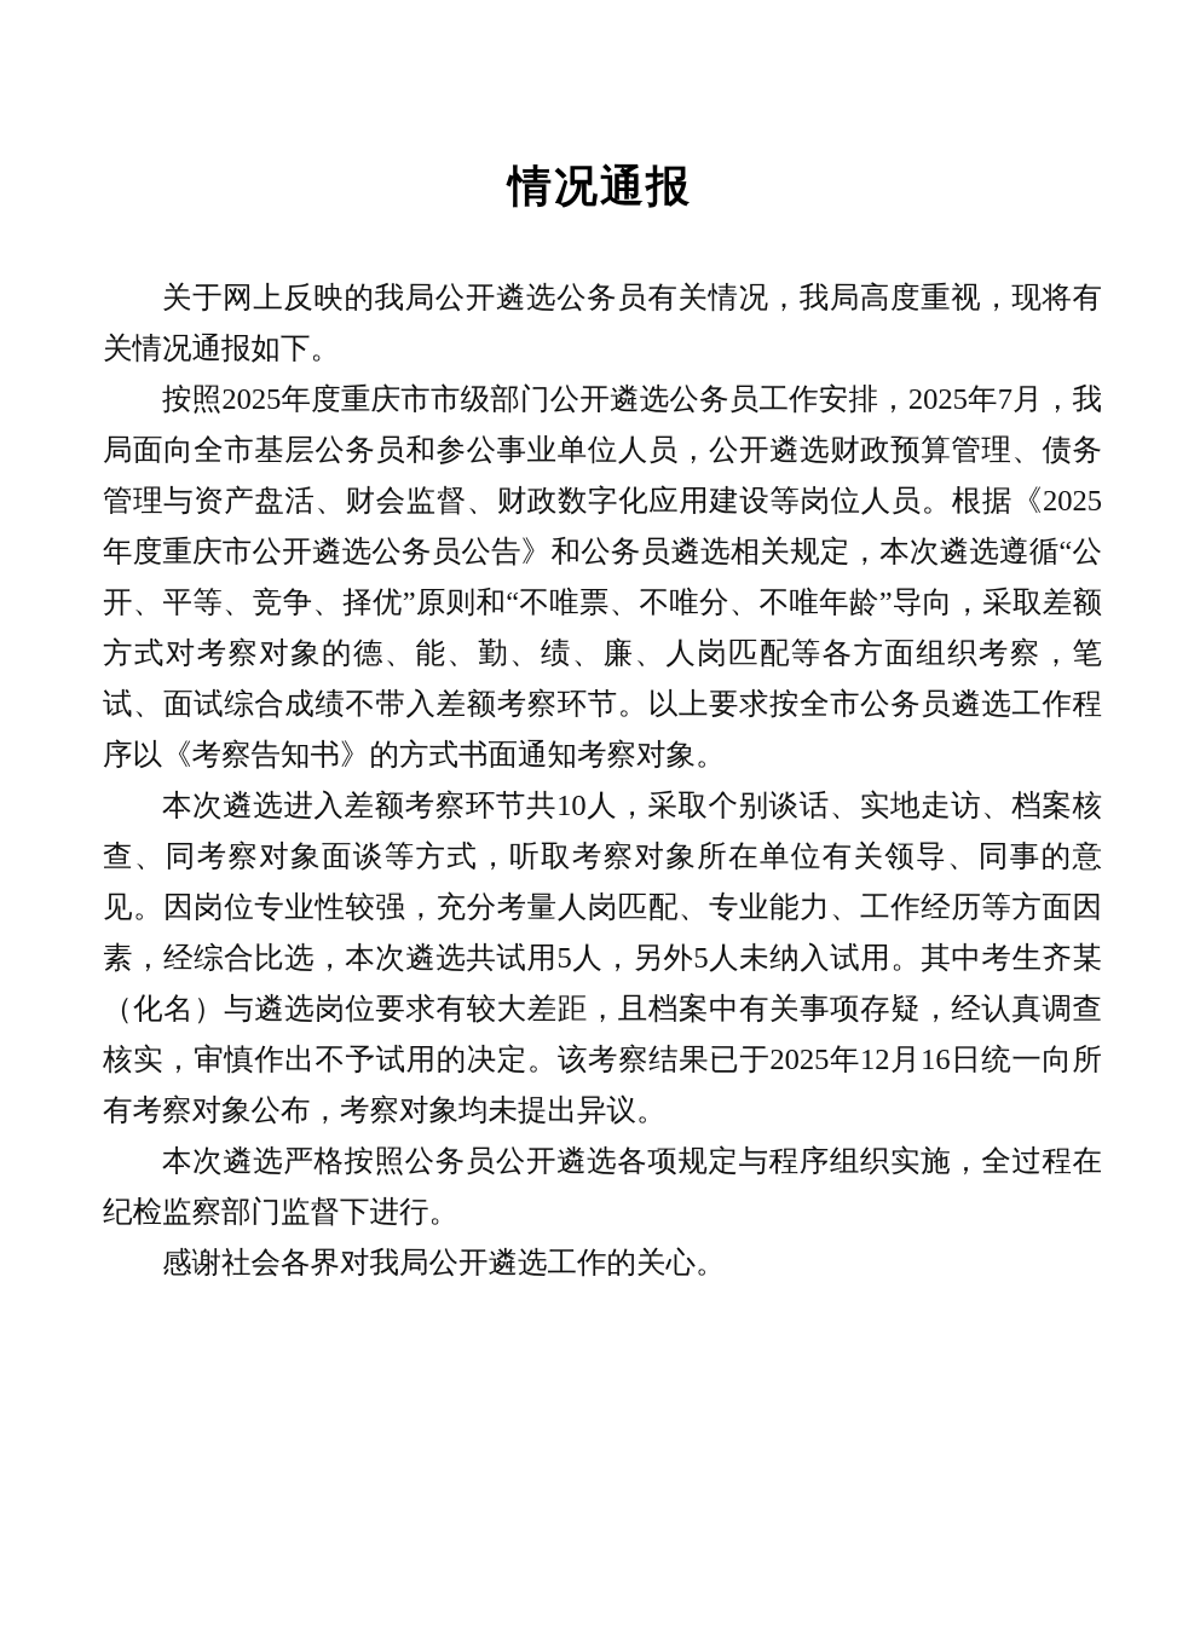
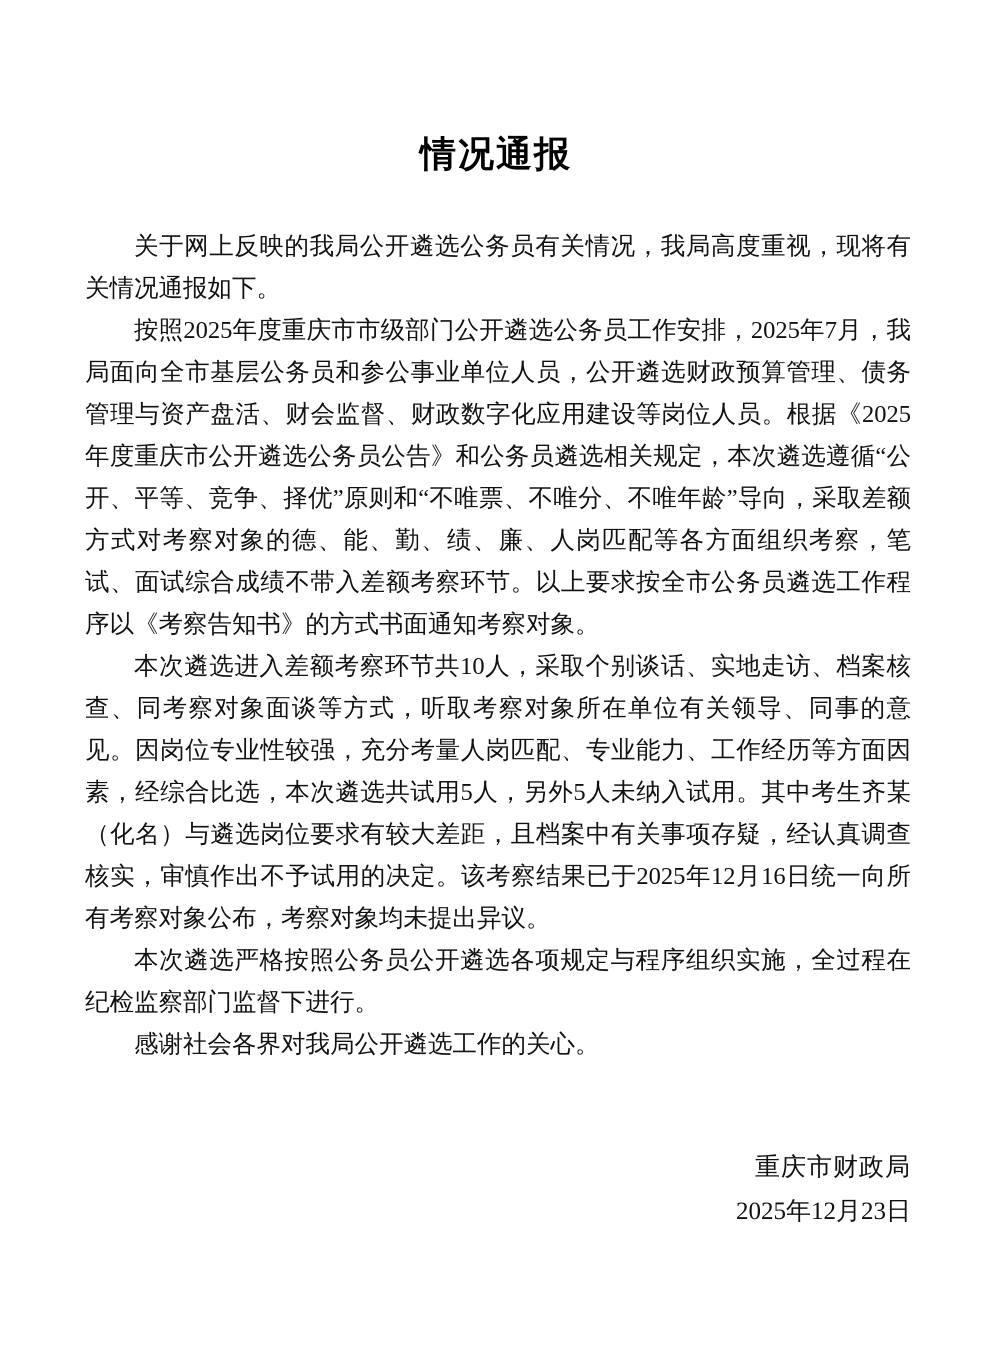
  情况通报
  关于网上反映的我局公开遴选公务员有关情况，我局高度重视，现将有关情况通报如下。
  按照2025年度重庆市市级部门公开遴选公务员工作安排，2025年7月，我局面向全市基层公务员和参公事业单位人员，公开遴选财政预算管理、债务管理与资产盘活、财会监督、财政数字化应用建设等岗位人员。根据《2025年度重庆市公开遴选公务员公告》和公务员遴选相关规定，本次遴选遵循“公开、平等、竞争、择优”原则和“不唯票、不唯分、不唯年龄”导向，采取差额方式对考察对象的德、能、勤、绩、廉、人岗匹配等各方面组织考察，笔试、面试综合成绩不带入差额考察环节。以上要求按全市公务员遴选工作程序以《考察告知书》的方式书面通知考察对象。
  本次遴选进入差额考察环节共10人，采取个别谈话、实地走访、档案核查、同考察对象面谈等方式，听取考察对象所在单位有关领导、同事的意见。因岗位专业性较强，充分考量人岗匹配、专业能力、工作经历等方面因素，经综合比选，本次遴选共试用5人，另外5人未纳入试用。其中考生齐某（化名）与遴选岗位要求有较大差距，且档案中有关事项存疑，经认真调查核实，审慎作出不予试用的决定。该考察结果已于2025年12月16日统一向所有考察对象公布，考察对象均未提出异议。
  本次遴选严格按照公务员公开遴选各项规定与程序组织实施，全过程在纪检监察部门监督下进行。
  感谢社会各界对我局公开遴选工作的关心。
+ 重庆市财政局
+ 2025年12月23日
